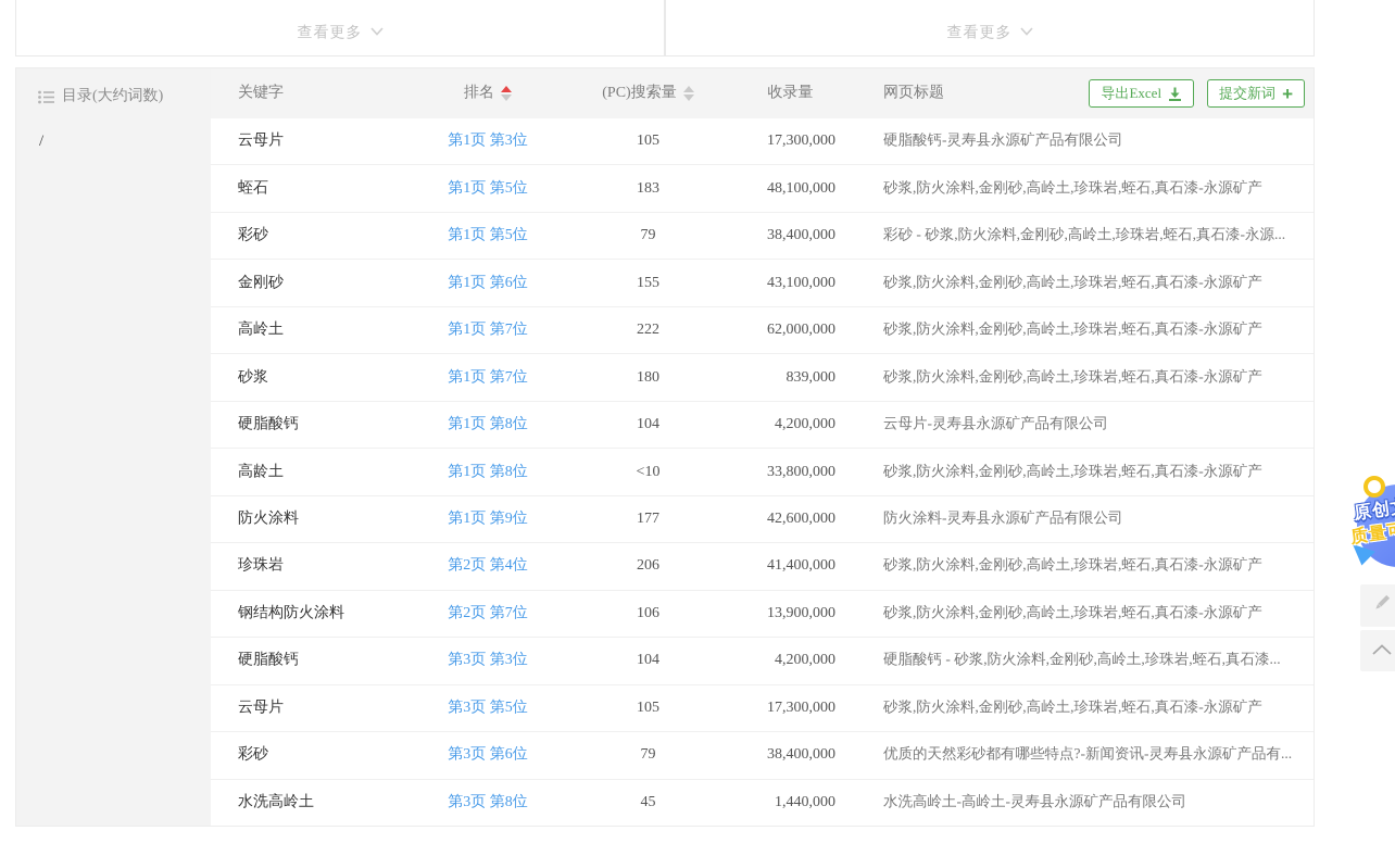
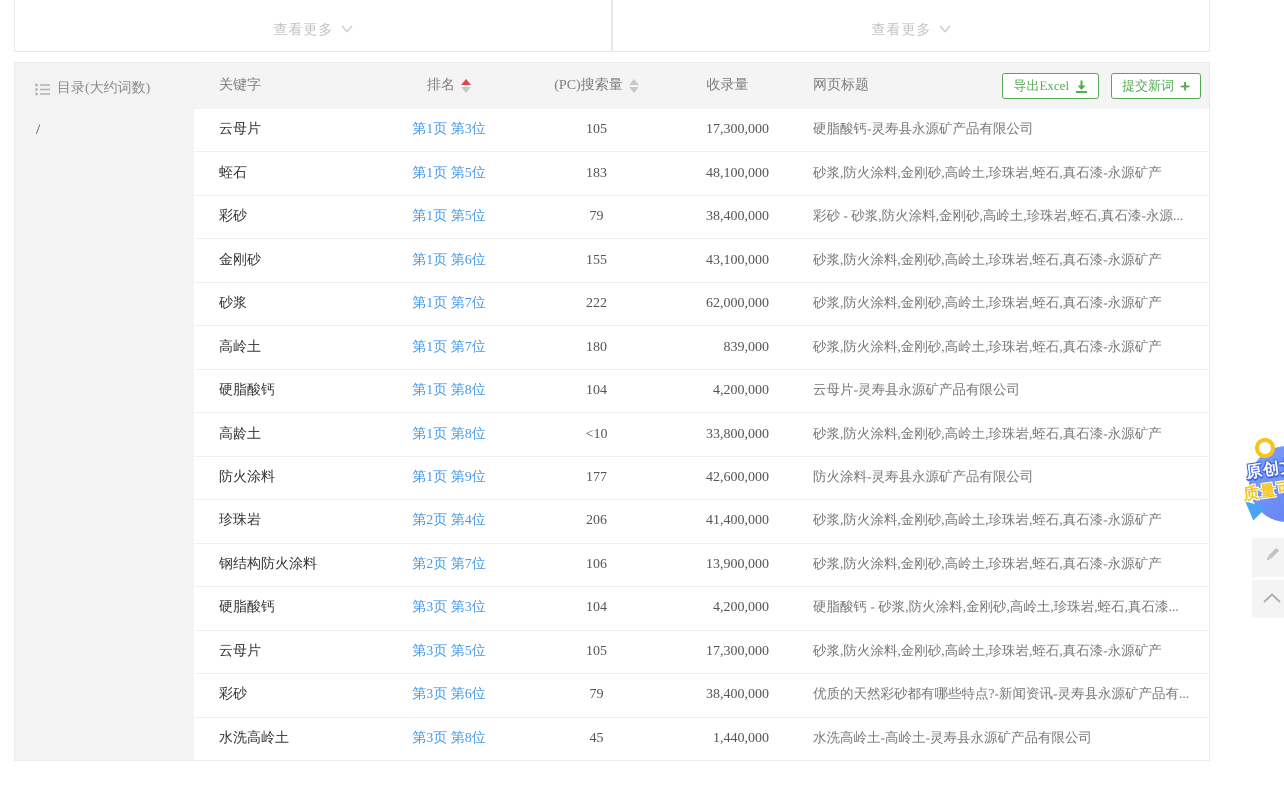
  查看更多
  查看更多
  目录(大约词数)
  /
  关键字
  排名
  (PC)搜索量
  收录量
  网页标题
  导出Excel
  提交新词
  +
  云母片
  第1页 第3位
  105
  17,300,000
  硬脂酸钙-灵寿县永源矿产品有限公司
  蛭石
  第1页 第5位
  183
  48,100,000
  砂浆,防火涂料,金刚砂,高岭土,珍珠岩,蛭石,真石漆-永源矿产
  彩砂
  第1页 第5位
  79
  38,400,000
  彩砂 - 砂浆,防火涂料,金刚砂,高岭土,珍珠岩,蛭石,真石漆-永源...
  金刚砂
  第1页 第6位
  155
  43,100,000
  砂浆,防火涂料,金刚砂,高岭土,珍珠岩,蛭石,真石漆-永源矿产
- 高岭土
+ 砂浆
  第1页 第7位
  222
  62,000,000
  砂浆,防火涂料,金刚砂,高岭土,珍珠岩,蛭石,真石漆-永源矿产
- 砂浆
+ 高岭土
  第1页 第7位
  180
  839,000
  砂浆,防火涂料,金刚砂,高岭土,珍珠岩,蛭石,真石漆-永源矿产
  硬脂酸钙
  第1页 第8位
  104
  4,200,000
  云母片-灵寿县永源矿产品有限公司
  高龄土
  第1页 第8位
  <10
  33,800,000
  砂浆,防火涂料,金刚砂,高岭土,珍珠岩,蛭石,真石漆-永源矿产
  防火涂料
  第1页 第9位
  177
  42,600,000
  防火涂料-灵寿县永源矿产品有限公司
  珍珠岩
  第2页 第4位
  206
  41,400,000
  砂浆,防火涂料,金刚砂,高岭土,珍珠岩,蛭石,真石漆-永源矿产
  钢结构防火涂料
  第2页 第7位
  106
  13,900,000
  砂浆,防火涂料,金刚砂,高岭土,珍珠岩,蛭石,真石漆-永源矿产
  硬脂酸钙
  第3页 第3位
  104
  4,200,000
  硬脂酸钙 - 砂浆,防火涂料,金刚砂,高岭土,珍珠岩,蛭石,真石漆...
  云母片
  第3页 第5位
  105
  17,300,000
  砂浆,防火涂料,金刚砂,高岭土,珍珠岩,蛭石,真石漆-永源矿产
  彩砂
  第3页 第6位
  79
  38,400,000
  优质的天然彩砂都有哪些特点?-新闻资讯-灵寿县永源矿产品有...
  水洗高岭土
  第3页 第8位
  45
  1,440,000
  水洗高岭土-高岭土-灵寿县永源矿产品有限公司
